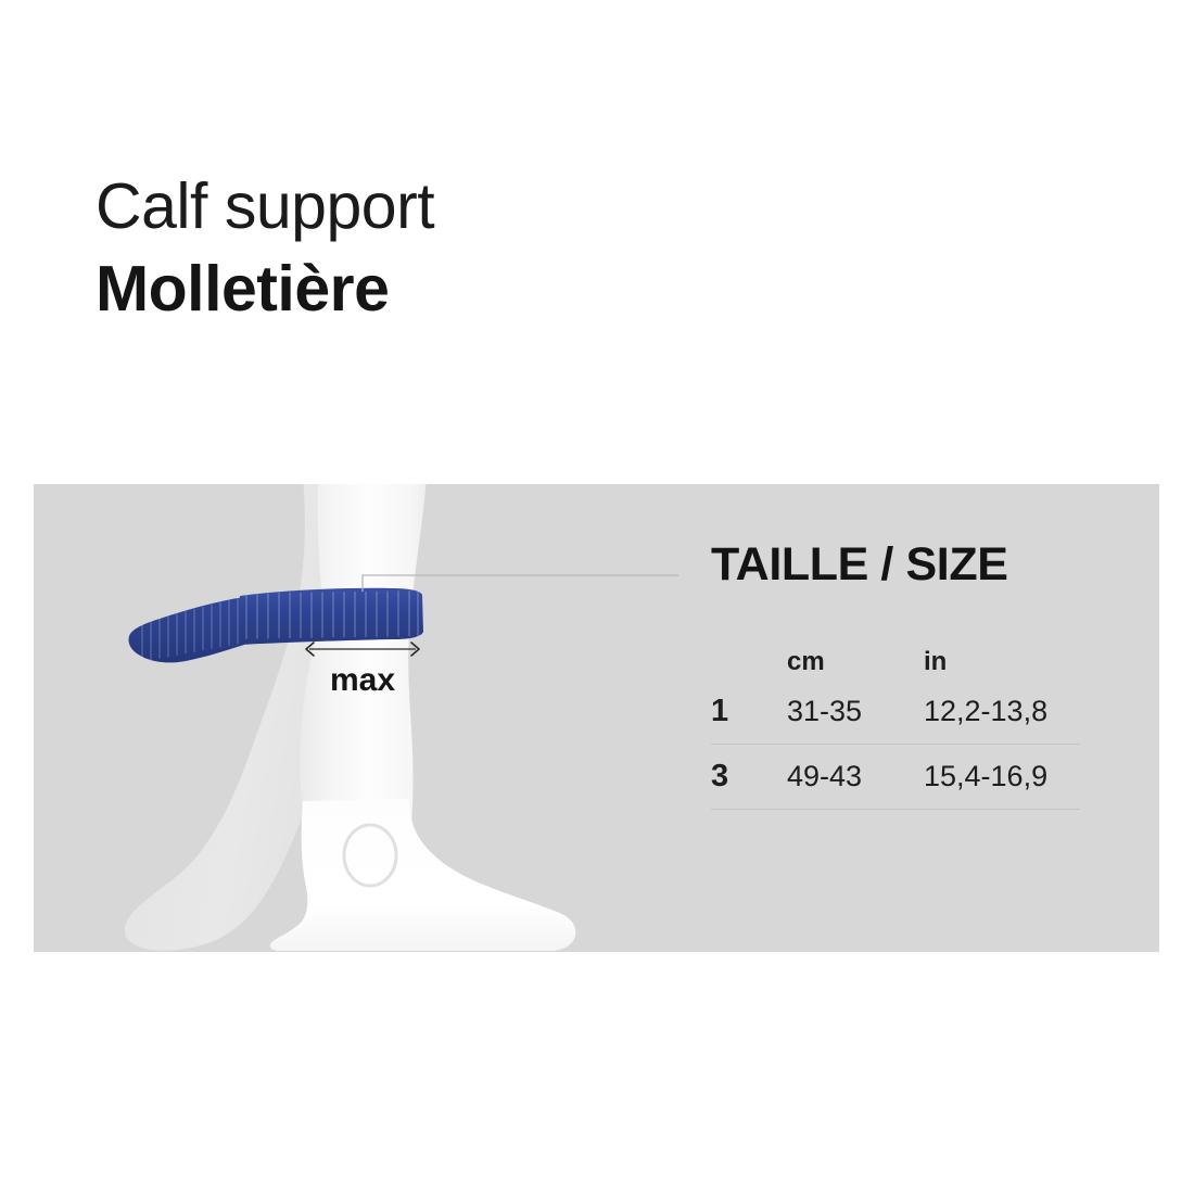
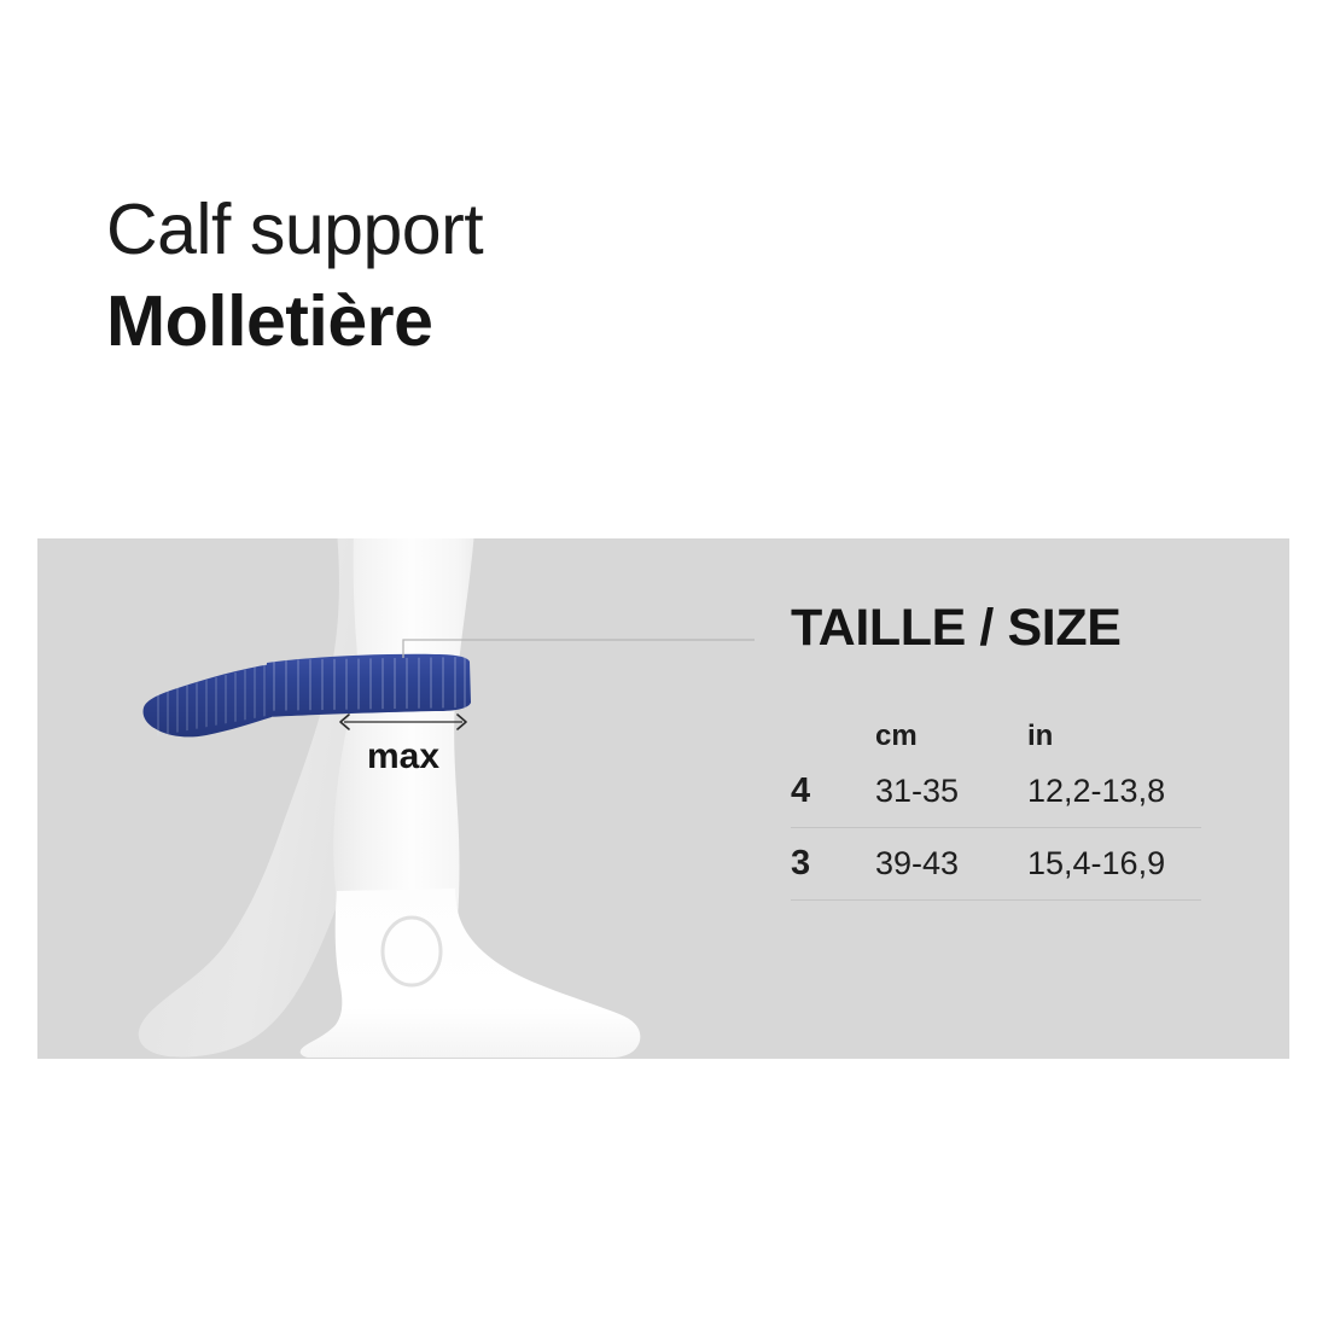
  Calf support
  Molletière
  max
  TAILLE / SIZE
  	cm	in
- 1	31-35	12,2-13,8
+ 4	31-35	12,2-13,8
- 3	49-43	15,4-16,9
+ 3	39-43	15,4-16,9
